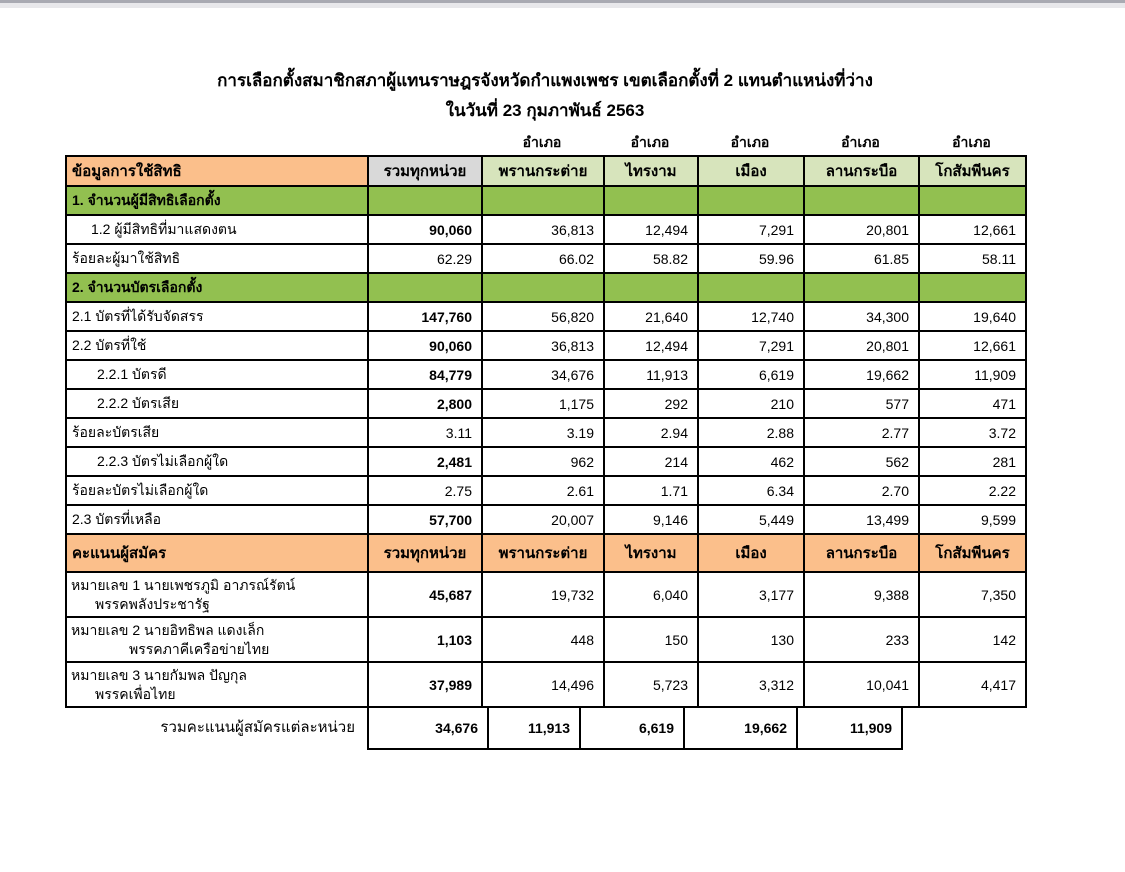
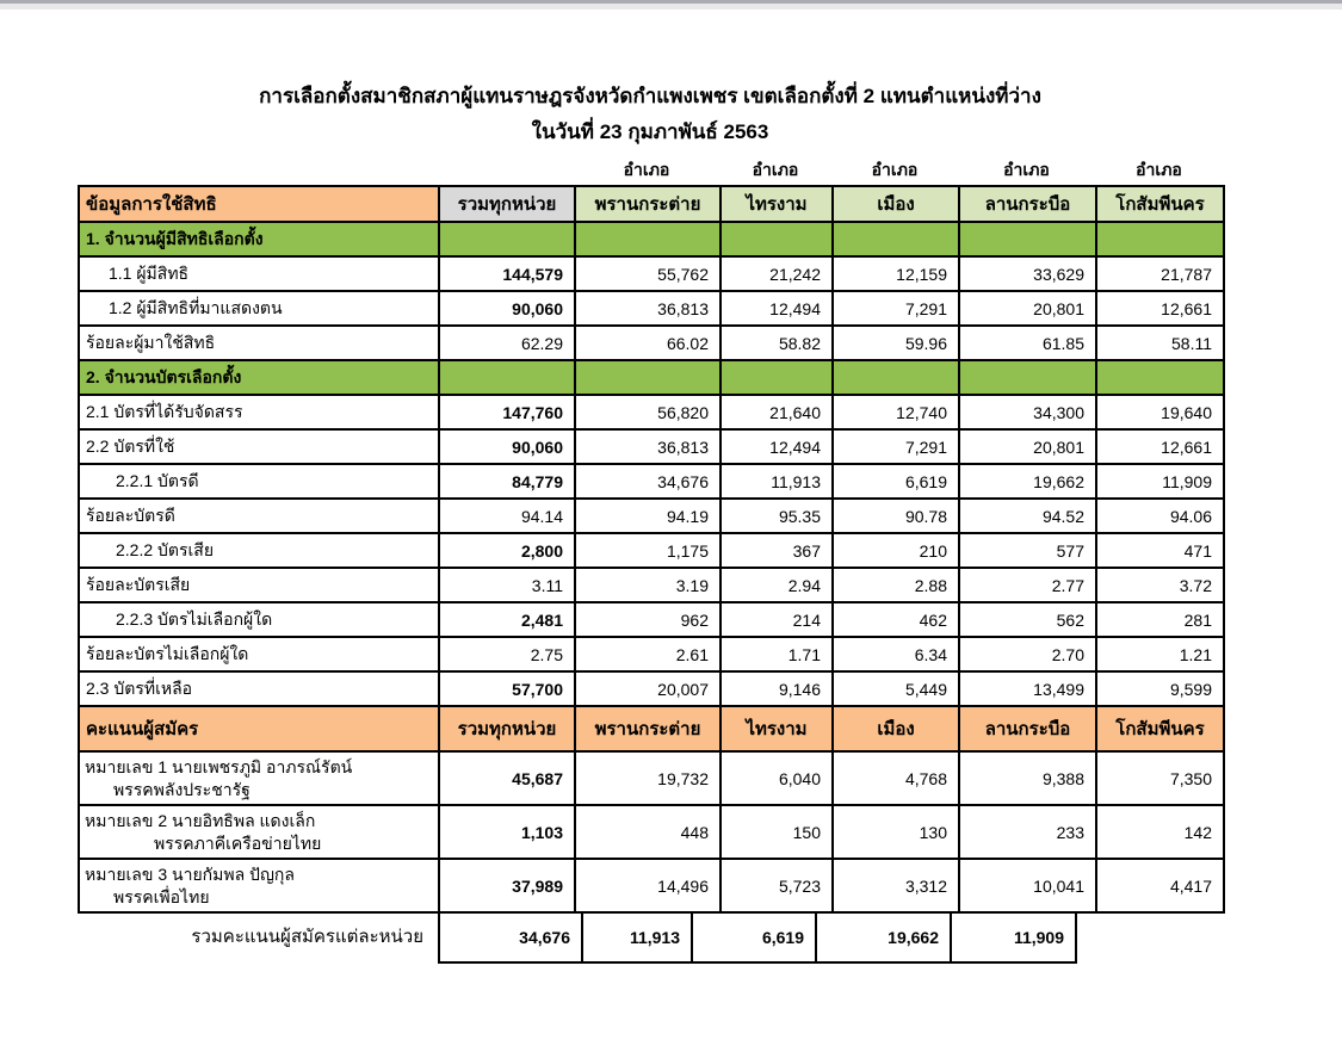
  การเลือกตั้งสมาชิกสภาผู้แทนราษฎรจังหวัดกำแพงเพชร เขตเลือกตั้งที่ 2 แทนตำแหน่งที่ว่าง
  ในวันที่ 23 กุมภาพันธ์ 2563
  อำเภอ
  อำเภอ
  อำเภอ
  อำเภอ
  อำเภอ
  ข้อมูลการใช้สิทธิ	รวมทุกหน่วย	พรานกระต่าย	ไทรงาม	เมือง	ลานกระบือ	โกสัมพีนคร
  1. จำนวนผู้มีสิทธิเลือกตั้ง
+ 1.1 ผู้มีสิทธิ	144,579	55,762	21,242	12,159	33,629	21,787
  1.2 ผู้มีสิทธิที่มาแสดงตน	90,060	36,813	12,494	7,291	20,801	12,661
  ร้อยละผู้มาใช้สิทธิ	62.29	66.02	58.82	59.96	61.85	58.11
  2. จำนวนบัตรเลือกตั้ง
  2.1 บัตรที่ได้รับจัดสรร	147,760	56,820	21,640	12,740	34,300	19,640
  2.2 บัตรที่ใช้	90,060	36,813	12,494	7,291	20,801	12,661
  2.2.1 บัตรดี	84,779	34,676	11,913	6,619	19,662	11,909
+ ร้อยละบัตรดี	94.14	94.19	95.35	90.78	94.52	94.06
- 2.2.2 บัตรเสีย	2,800	1,175	292	210	577	471
+ 2.2.2 บัตรเสีย	2,800	1,175	367	210	577	471
  ร้อยละบัตรเสีย	3.11	3.19	2.94	2.88	2.77	3.72
  2.2.3 บัตรไม่เลือกผู้ใด	2,481	962	214	462	562	281
- ร้อยละบัตรไม่เลือกผู้ใด	2.75	2.61	1.71	6.34	2.70	2.22
+ ร้อยละบัตรไม่เลือกผู้ใด	2.75	2.61	1.71	6.34	2.70	1.21
  2.3 บัตรที่เหลือ	57,700	20,007	9,146	5,449	13,499	9,599
  คะแนนผู้สมัคร	รวมทุกหน่วย	พรานกระต่าย	ไทรงาม	เมือง	ลานกระบือ	โกสัมพีนคร
- หมายเลข 1 นายเพชรภูมิ อาภรณ์รัตน์พรรคพลังประชารัฐ	45,687	19,732	6,040	3,177	9,388	7,350
+ หมายเลข 1 นายเพชรภูมิ อาภรณ์รัตน์พรรคพลังประชารัฐ	45,687	19,732	6,040	4,768	9,388	7,350
  หมายเลข 2 นายอิทธิพล แดงเล็กพรรคภาคีเครือข่ายไทย	1,103	448	150	130	233	142
  หมายเลข 3 นายกัมพล ปัญกุลพรรคเพื่อไทย	37,989	14,496	5,723	3,312	10,041	4,417
  รวมคะแนนผู้สมัครแต่ละหน่วย
  34,676
  11,913
  6,619
  19,662
  11,909
